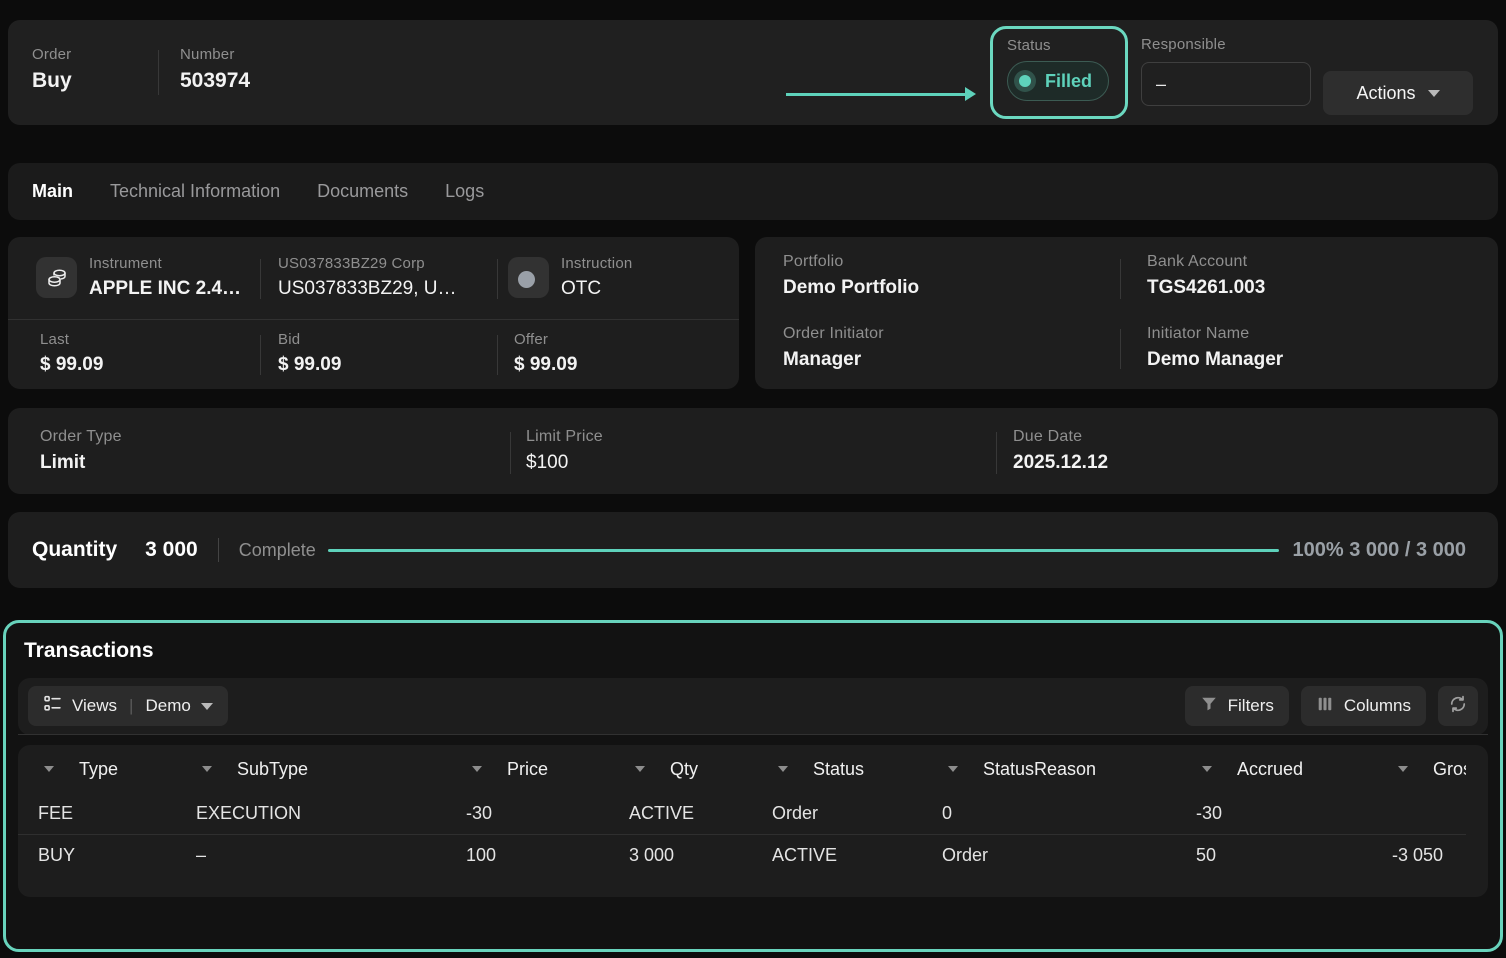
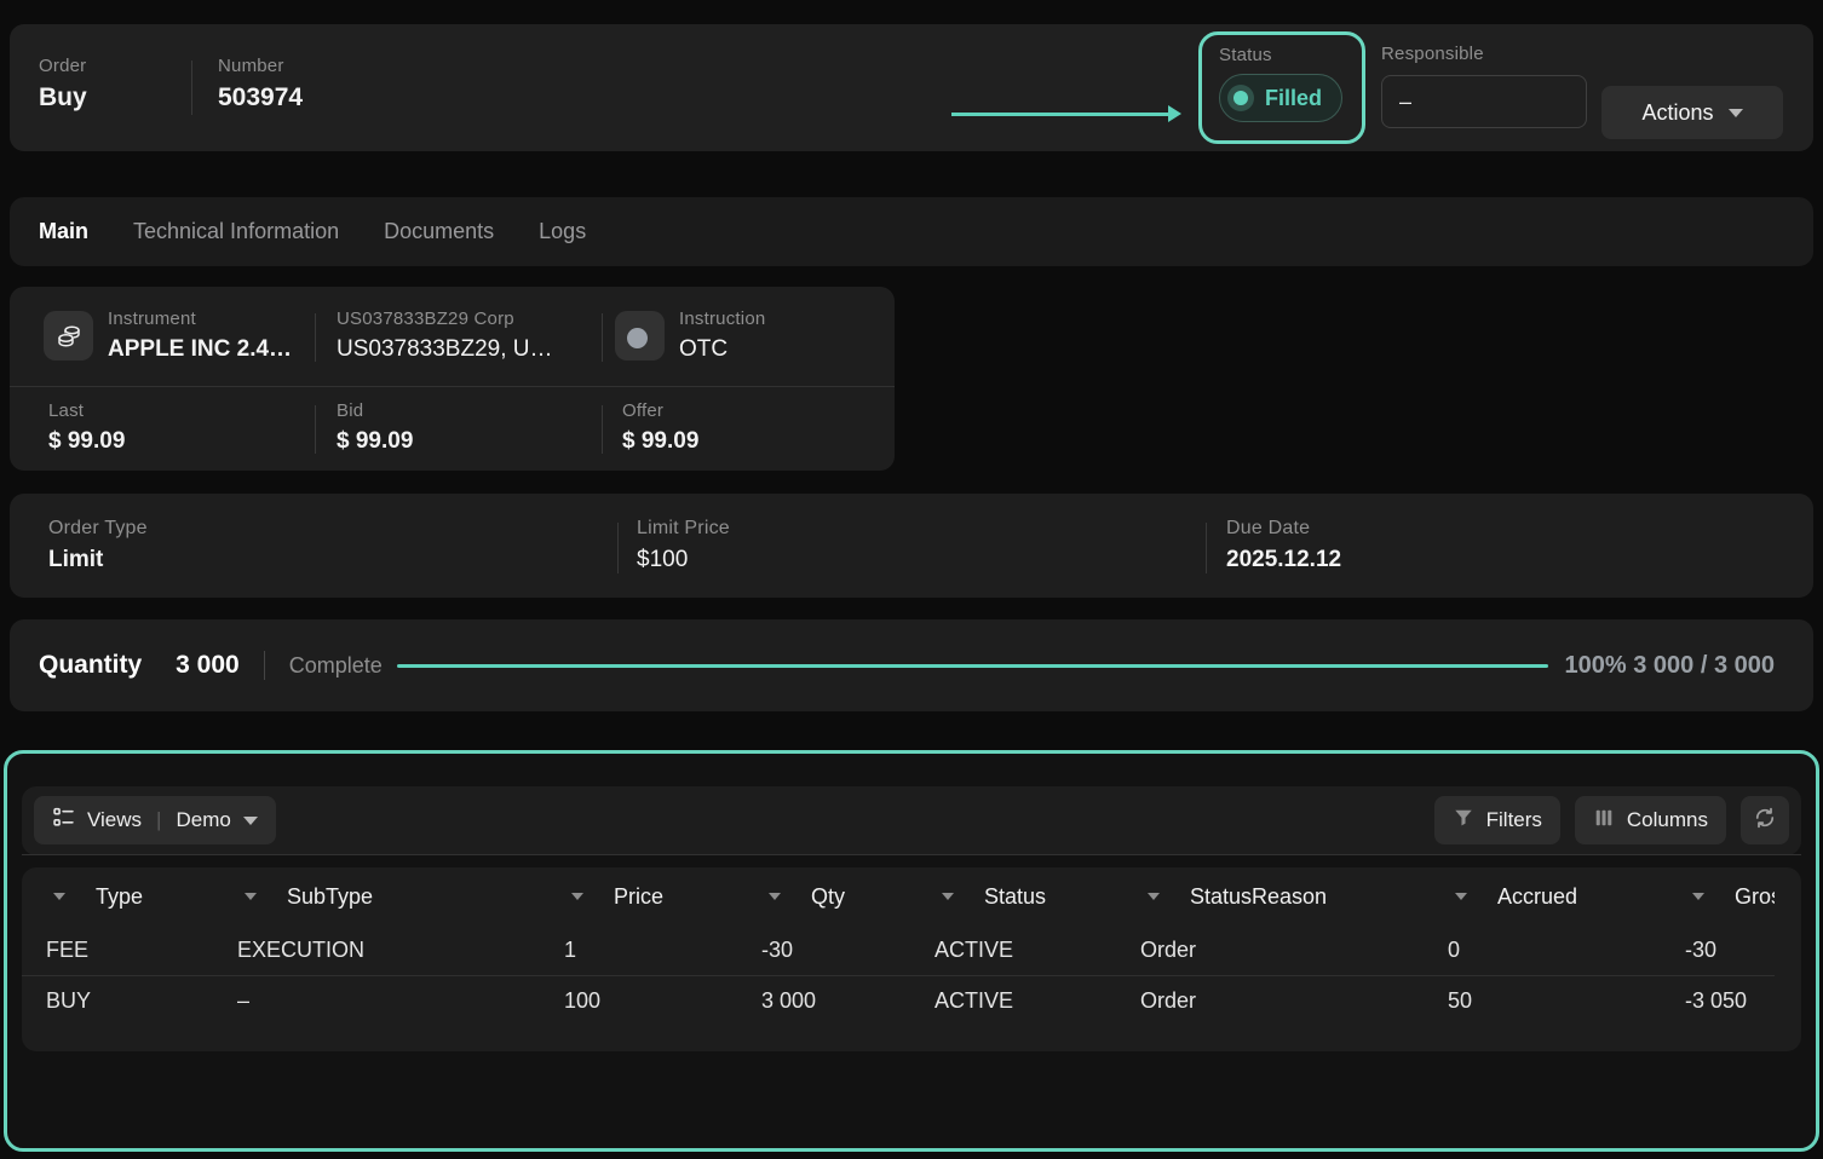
  Order
  Buy
  Number
  503974
  Status
  Filled
  Responsible
  –
  Actions
  Main
  Technical Information
  Documents
  Logs
  Instrument
  APPLE INC 2.4…
  US037833BZ29 Corp
  US037833BZ29, U…
  Instruction
  OTC
  Last
  $ 99.09
  Bid
  $ 99.09
  Offer
  $ 99.09
- Portfolio
- Demo Portfolio
- Bank Account
- TGS4261.003
- Order Initiator
- Manager
- Initiator Name
- Demo Manager
  Order Type
  Limit
  Limit Price
  $100
  Due Date
  2025.12.12
  Quantity
  3 000
  Complete
  100% 3 000 / 3 000
- Transactions
  Views
  |
  Demo
  Filters
  Columns
  Type
  SubType
  Price
  Qty
  Status
  StatusReason
  Accrued
  FEE
  EXECUTION
+ 1
  -30
  ACTIVE
  Order
  0
  -30
  BUY
  –
  100
  3 000
  ACTIVE
  Order
  50
  -3 050
